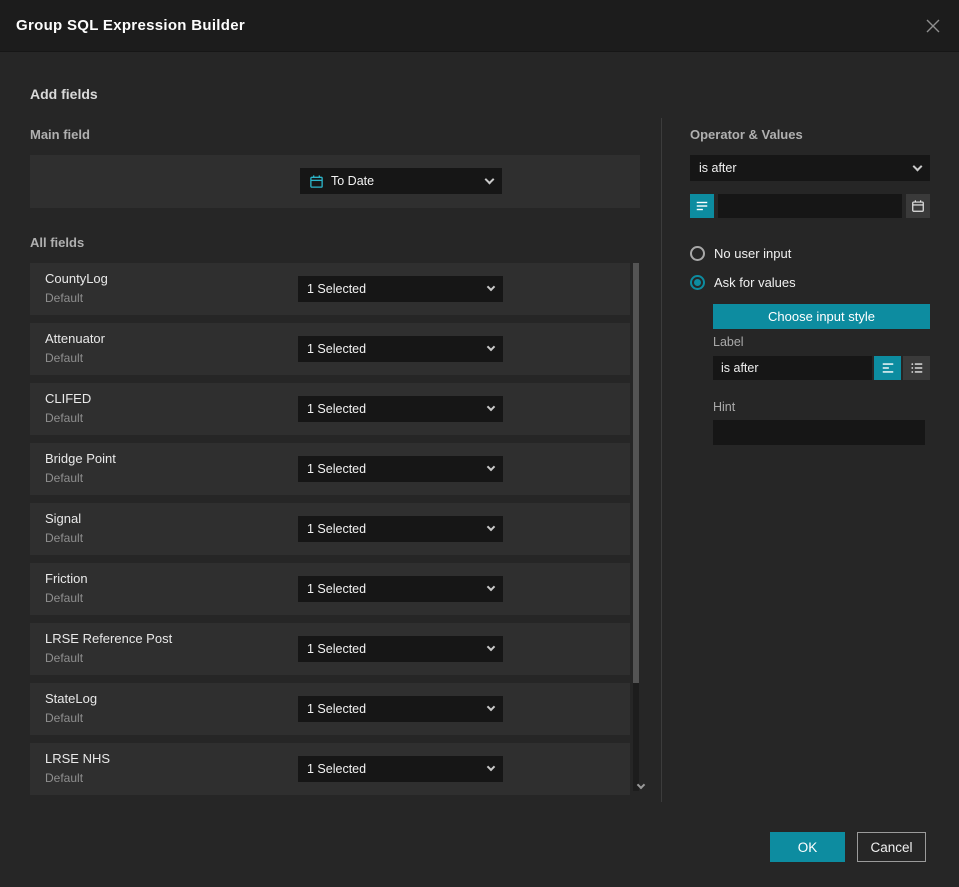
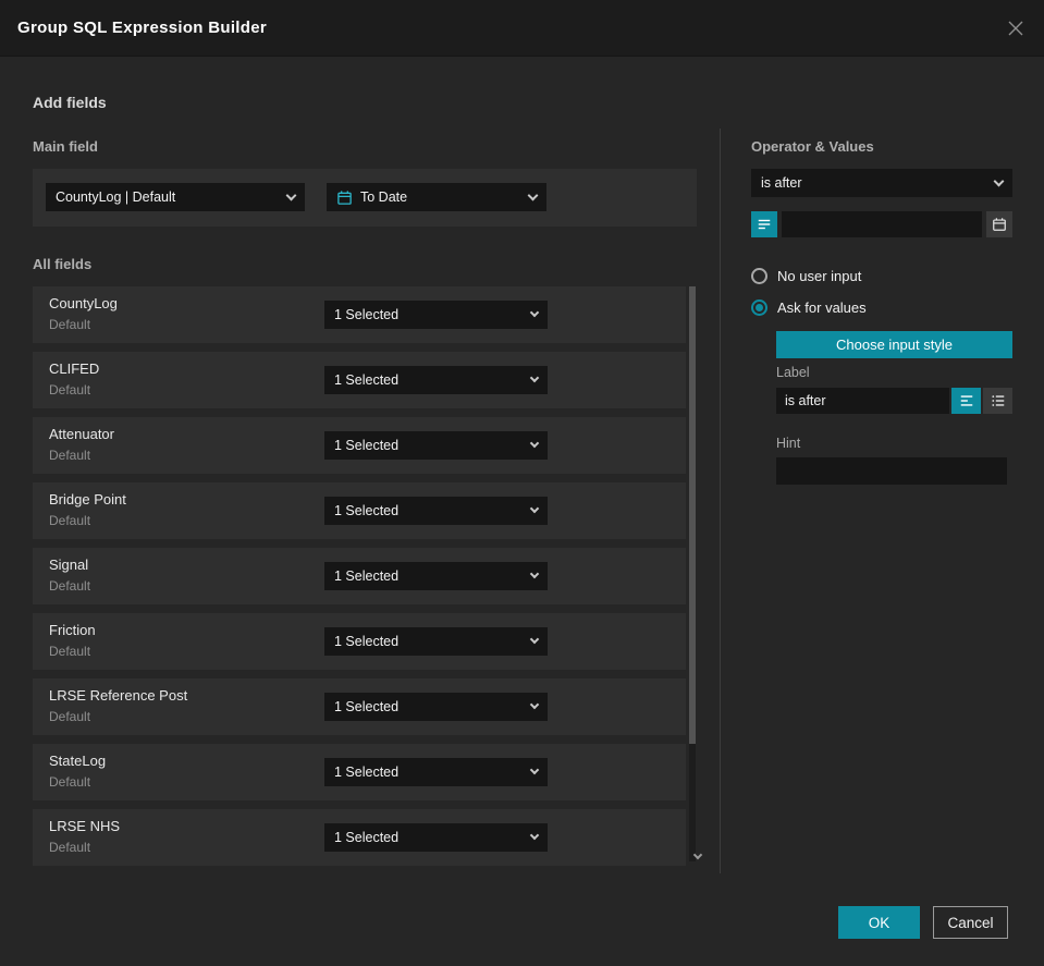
  Group SQL Expression Builder
  Add fields
  Main field
+ CountyLog | Default
  To Date
  All fields
  CountyLog
  Default
  1 Selected
- Attenuator
+ CLIFED
  Default
  1 Selected
- CLIFED
+ Attenuator
  Default
  1 Selected
  Bridge Point
  Default
  1 Selected
  Signal
  Default
  1 Selected
  Friction
  Default
  1 Selected
  LRSE Reference Post
  Default
  1 Selected
  StateLog
  Default
  1 Selected
  LRSE NHS
  Default
  1 Selected
  Operator & Values
  is after
  No user input
  Ask for values
  Choose input style
  Label
  is after
  Hint
  OK
  Cancel
